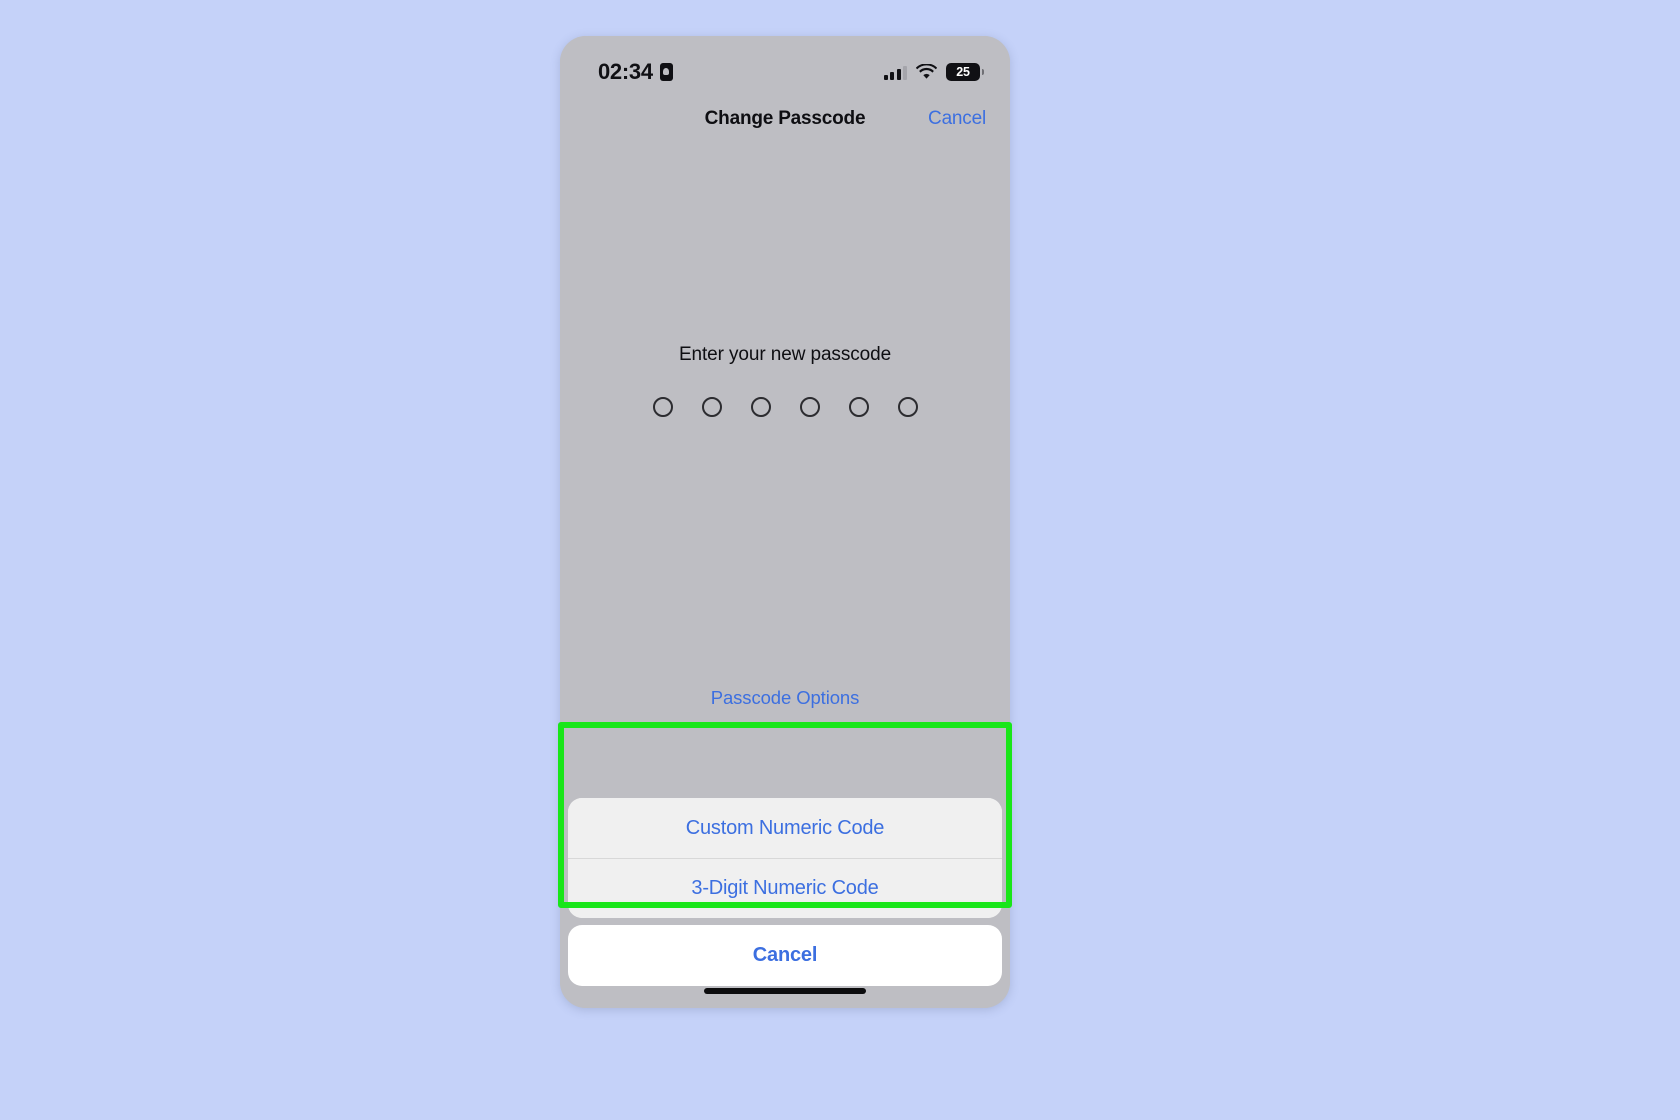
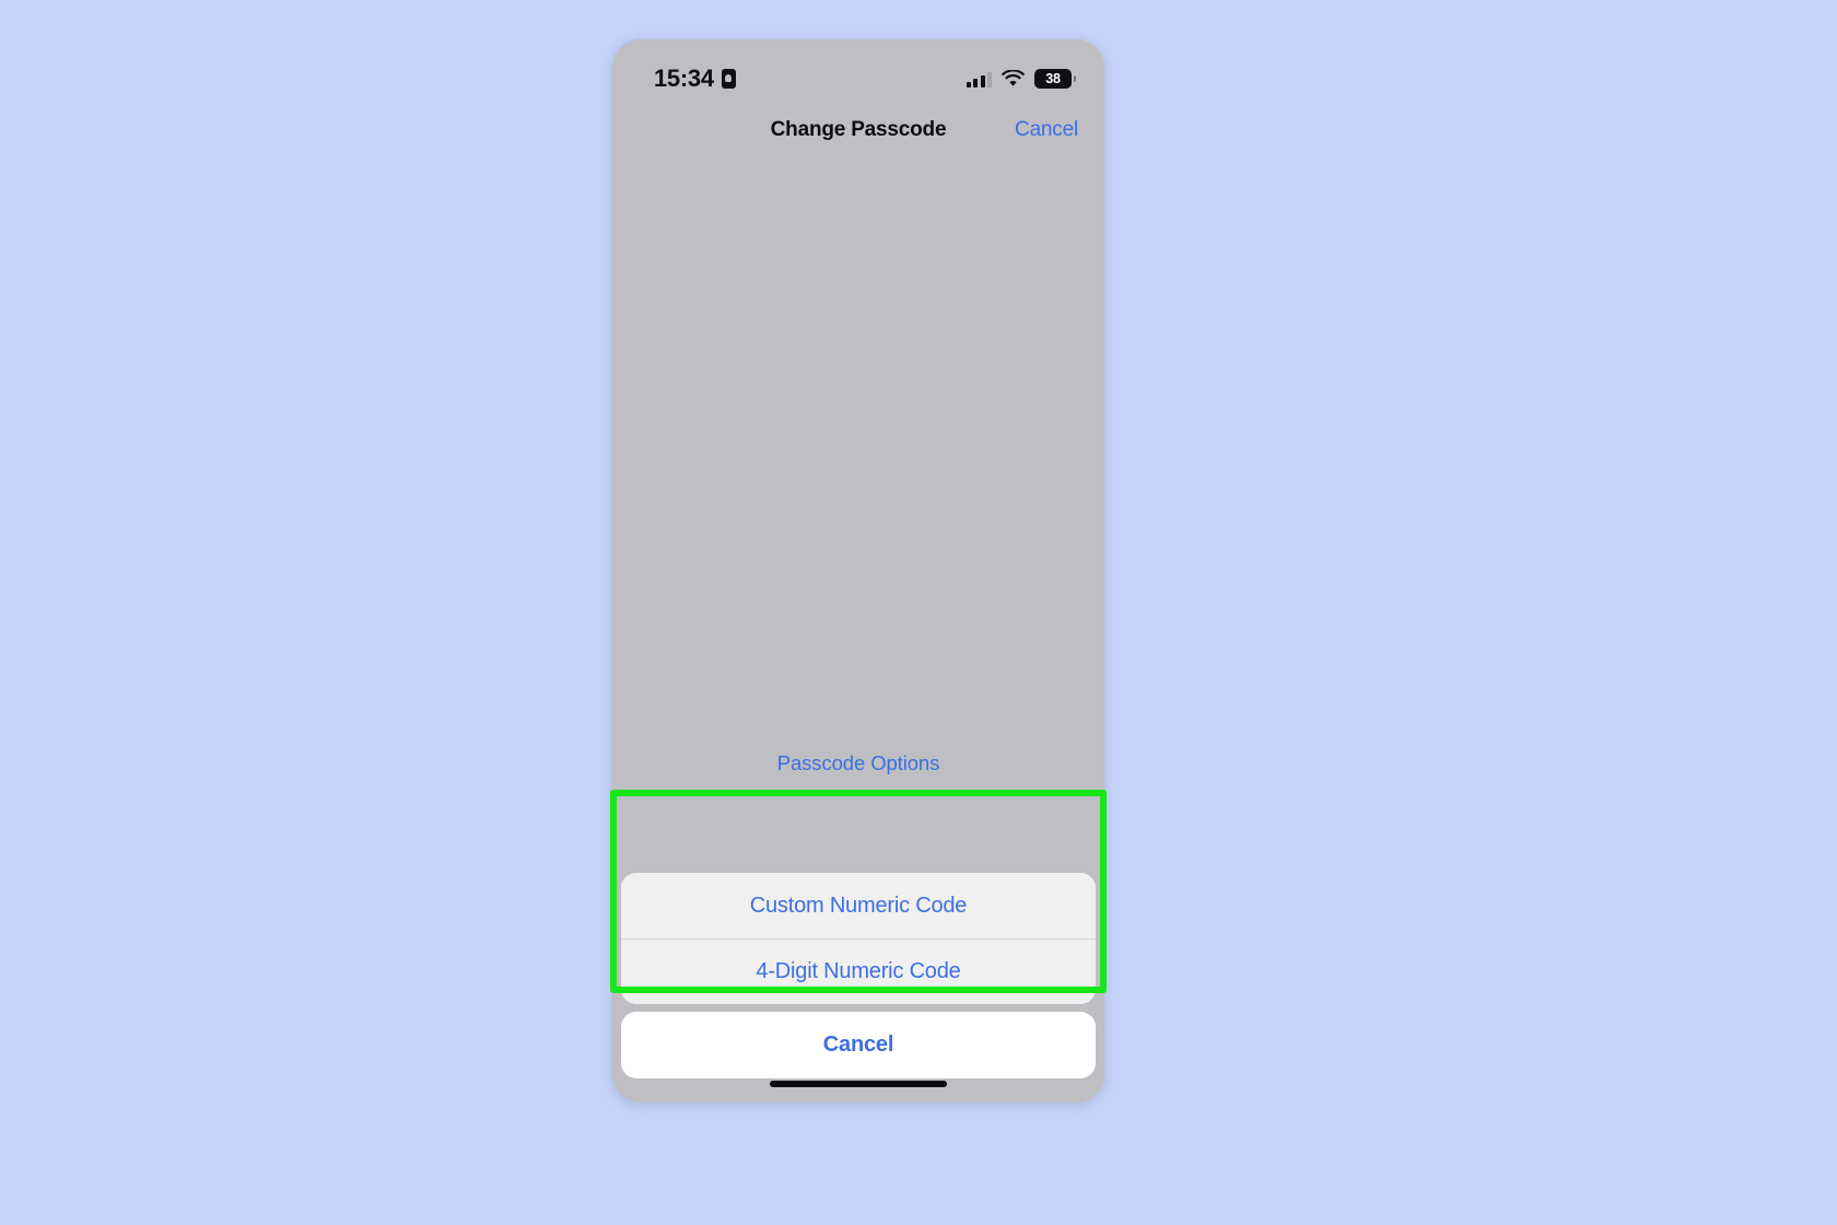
- 02:34
+ 15:34
- 25
+ 38
  Change Passcode
  Cancel
- Enter your new passcode
  Passcode Options
  Custom Numeric Code
- 3-Digit Numeric Code
+ 4-Digit Numeric Code
  Cancel
